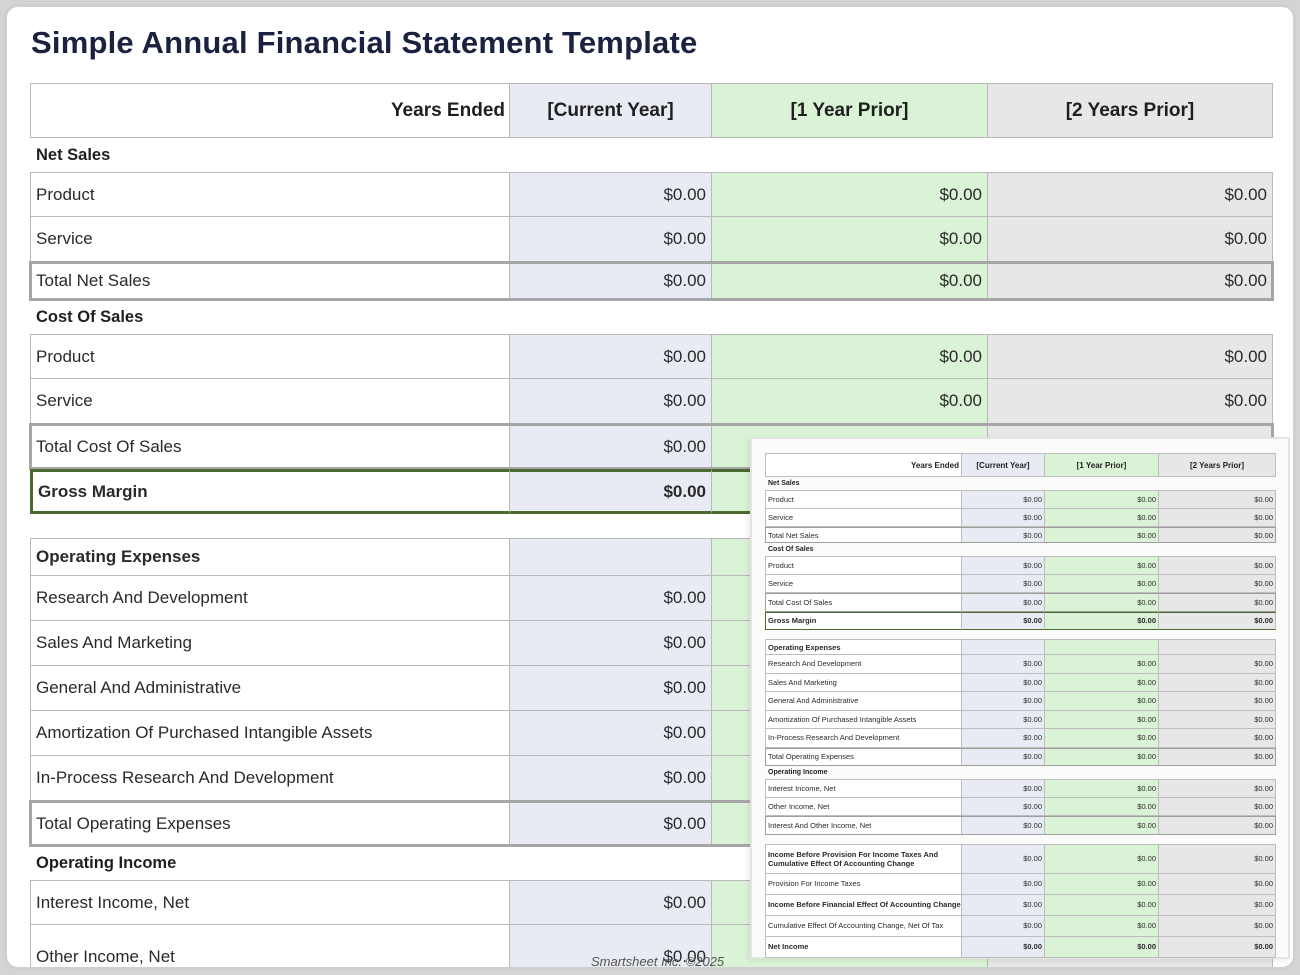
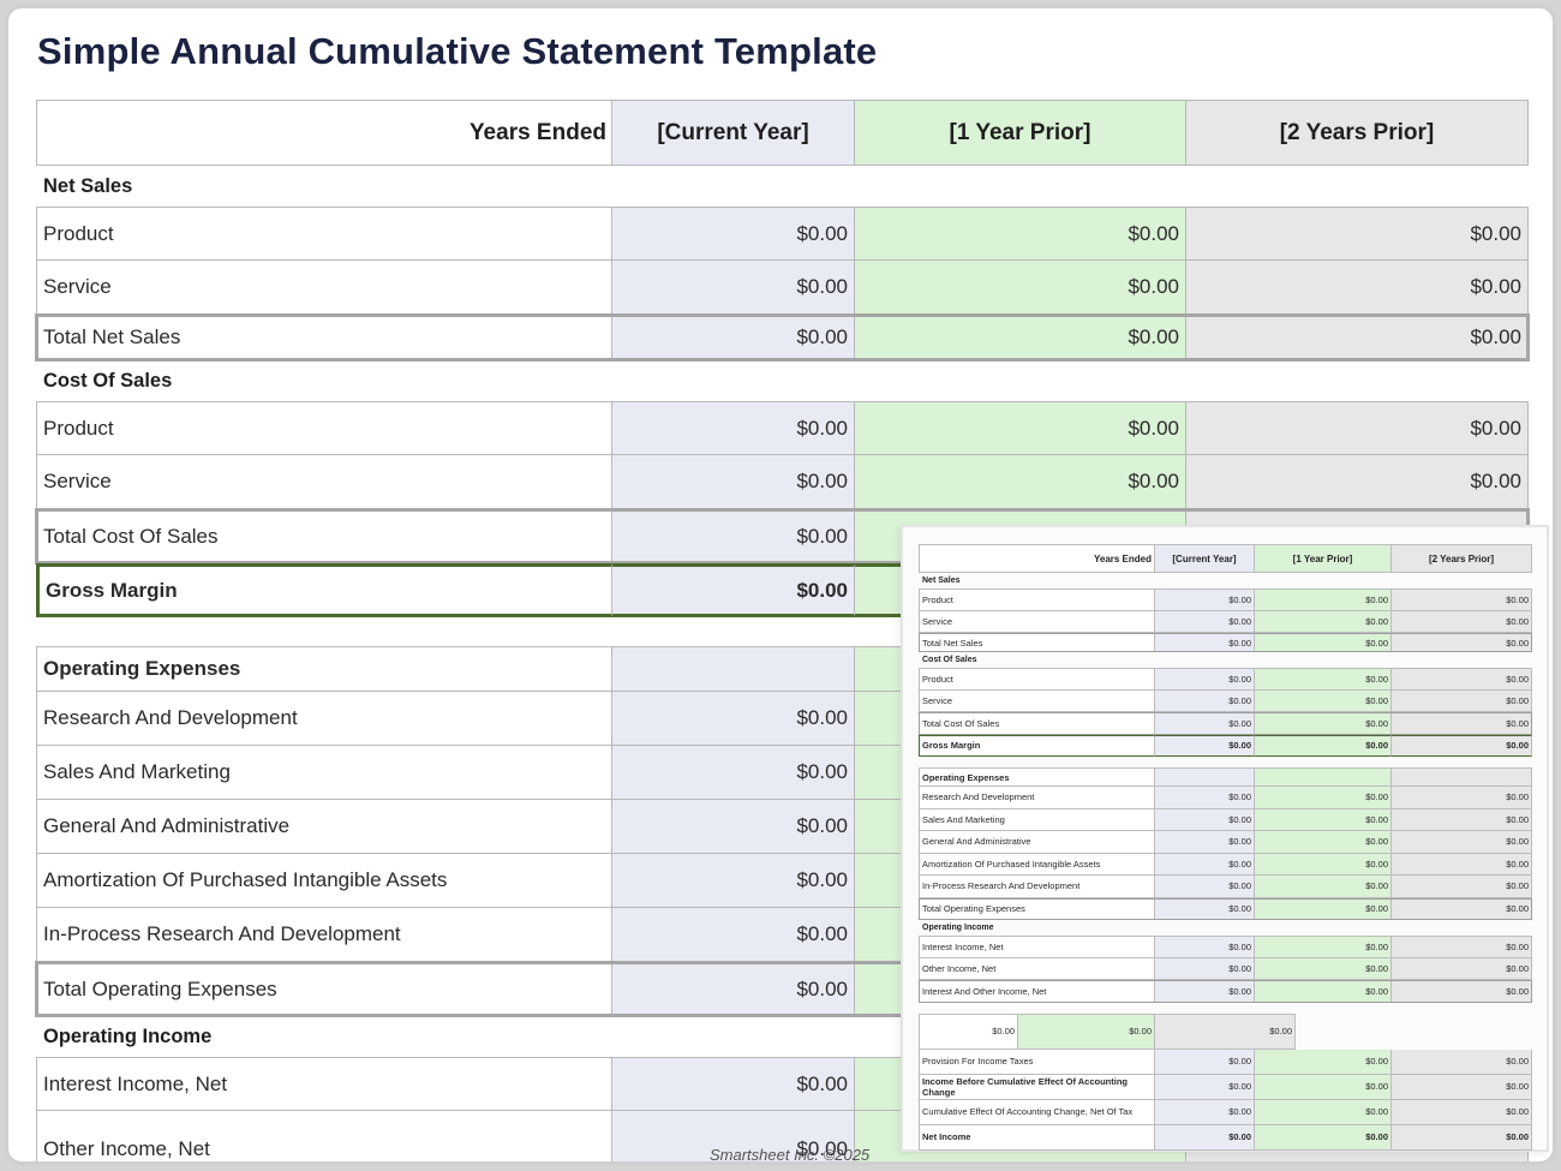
- Simple Annual Financial Statement Template
+ Simple Annual Cumulative Statement Template
  Years Ended
  [Current Year]
  [1 Year Prior]
  [2 Years Prior]
  Net Sales
  Product
  $0.00
  $0.00
  $0.00
  Service
  $0.00
  $0.00
  $0.00
  Total Net Sales
  $0.00
  $0.00
  $0.00
  Cost Of Sales
  Product
  $0.00
  $0.00
  $0.00
  Service
  $0.00
  $0.00
  $0.00
  Total Cost Of Sales
  $0.00
  Gross Margin
  $0.00
  Operating Expenses
  Research And Development
  $0.00
  Sales And Marketing
  $0.00
  General And Administrative
  $0.00
  Amortization Of Purchased Intangible Assets
  $0.00
  In-Process Research And Development
  $0.00
  Total Operating Expenses
  $0.00
  Operating Income
  Interest Income, Net
  $0.00
  Other Income, Net
  $0.00
  Years Ended
  [Current Year]
  [1 Year Prior]
  [2 Years Prior]
  Product
  $0.00
  $0.00
  $0.00
  Service
  $0.00
  $0.00
  $0.00
  Total Net Sales
  $0.00
  $0.00
  $0.00
  Product
  $0.00
  $0.00
  $0.00
  Service
  $0.00
  $0.00
  $0.00
  Total Cost Of Sales
  $0.00
  $0.00
  $0.00
  Gross Margin
  $0.00
  $0.00
  $0.00
  Operating Expenses
  Research And Development
  $0.00
  $0.00
  $0.00
  Sales And Marketing
  $0.00
  $0.00
  $0.00
  General And Administrative
  $0.00
  $0.00
  $0.00
  Amortization Of Purchased Intangible Assets
  $0.00
  $0.00
  $0.00
  In-Process Research And Development
  $0.00
  $0.00
  $0.00
  Total Operating Expenses
  $0.00
  $0.00
  $0.00
  Interest Income, Net
  $0.00
  $0.00
  $0.00
  Other Income, Net
  $0.00
  $0.00
  $0.00
  Interest And Other Income, Net
  $0.00
  $0.00
  $0.00
- Income Before Provision For Income Taxes And Cumulative Effect Of Accounting Change
  $0.00
  $0.00
  $0.00
  Provision For Income Taxes
  $0.00
  $0.00
  $0.00
- Income Before Financial Effect Of Accounting Change
+ Income Before Cumulative Effect Of Accounting Change
  $0.00
  $0.00
  $0.00
  Cumulative Effect Of Accounting Change, Net Of Tax
  $0.00
  $0.00
  $0.00
  Net Income
  $0.00
  $0.00
  $0.00
  Smartsheet Inc. ©2025
